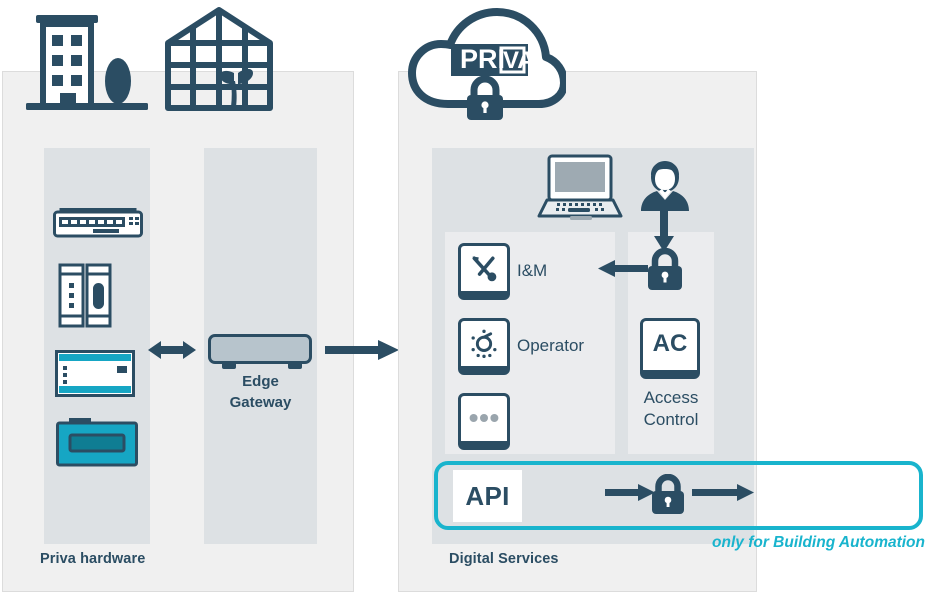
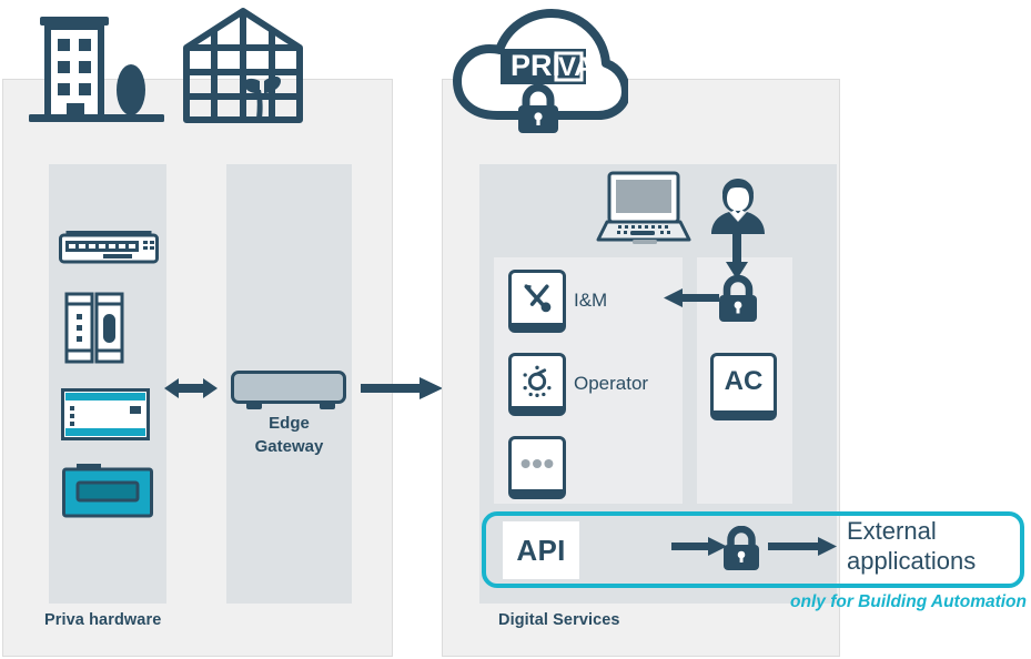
  Edge
  Gateway
  Priva hardware
  VA
  I&M
  Operator
  AC
- Access
- Control
  API
+ External
+ applications
  only for Building Automation
  Digital Services
